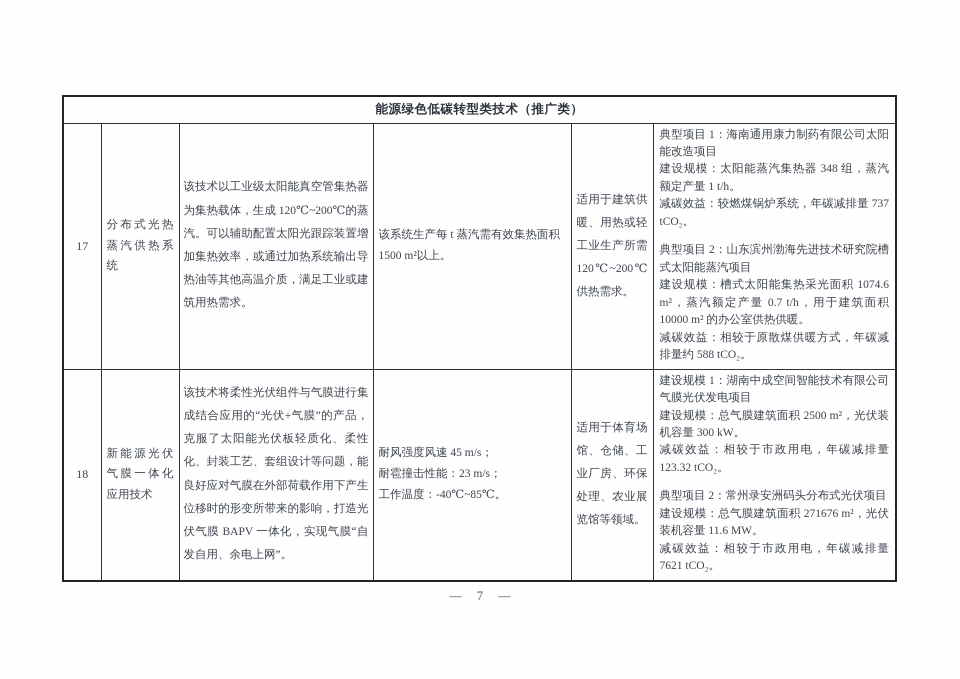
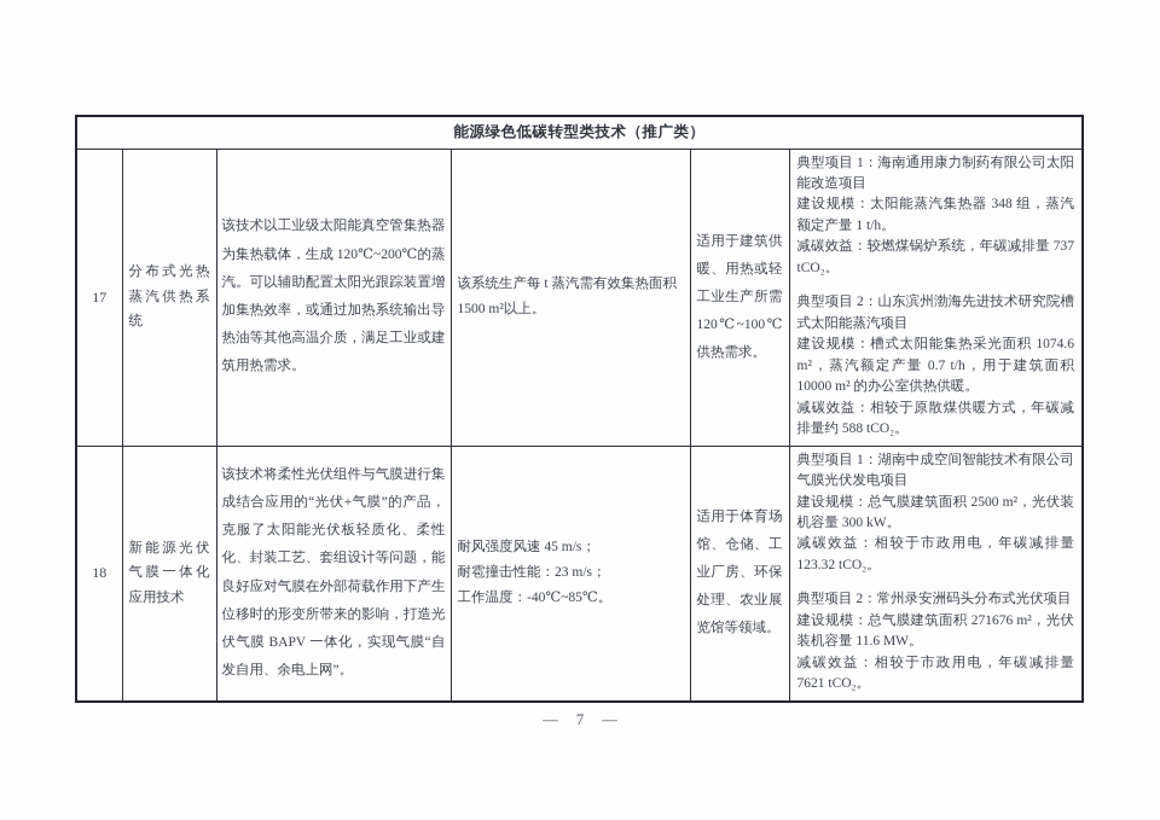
  能源绿色低碳转型类技术（推广类）
- 17	分布式光热蒸汽供热系统	该技术以工业级太阳能真空管集热器为集热载体，生成 120℃~200℃的蒸汽。可以辅助配置太阳光跟踪装置增加集热效率，或通过加热系统输出导热油等其他高温介质，满足工业或建筑用热需求。	该系统生产每 t 蒸汽需有效集热面积 1500 m²以上。	适用于建筑供暖、用热或轻工业生产所需120℃~200℃供热需求。	典型项目 1：海南通用康力制药有限公司太阳能改造项目 建设规模：太阳能蒸汽集热器 348 组，蒸汽额定产量 1 t/h。 减碳效益：较燃煤锅炉系统，年碳减排量 737 tCO₂。 典型项目 2：山东滨州渤海先进技术研究院槽式太阳能蒸汽项目 建设规模：槽式太阳能集热采光面积 1074.6 m²，蒸汽额定产量 0.7 t/h，用于建筑面积 10000 m² 的办公室供热供暖。 减碳效益：相较于原散煤供暖方式，年碳减排量约 588 tCO₂。
+ 17	分布式光热蒸汽供热系统	该技术以工业级太阳能真空管集热器为集热载体，生成 120℃~200℃的蒸汽。可以辅助配置太阳光跟踪装置增加集热效率，或通过加热系统输出导热油等其他高温介质，满足工业或建筑用热需求。	该系统生产每 t 蒸汽需有效集热面积 1500 m²以上。	适用于建筑供暖、用热或轻工业生产所需120℃~100℃供热需求。	典型项目 1：海南通用康力制药有限公司太阳能改造项目 建设规模：太阳能蒸汽集热器 348 组，蒸汽额定产量 1 t/h。 减碳效益：较燃煤锅炉系统，年碳减排量 737 tCO₂。 典型项目 2：山东滨州渤海先进技术研究院槽式太阳能蒸汽项目 建设规模：槽式太阳能集热采光面积 1074.6 m²，蒸汽额定产量 0.7 t/h，用于建筑面积 10000 m² 的办公室供热供暖。 减碳效益：相较于原散煤供暖方式，年碳减排量约 588 tCO₂。
- 18	新能源光伏气膜一体化应用技术	该技术将柔性光伏组件与气膜进行集成结合应用的“光伏+气膜”的产品，克服了太阳能光伏板轻质化、柔性化、封装工艺、套组设计等问题，能良好应对气膜在外部荷载作用下产生位移时的形变所带来的影响，打造光伏气膜 BAPV 一体化，实现气膜“自发自用、余电上网”。	耐风强度风速 45 m/s； 耐雹撞击性能：23 m/s； 工作温度：-40℃~85℃。	适用于体育场馆、仓储、工业厂房、环保处理、农业展览馆等领域。	建设规模 1：湖南中成空间智能技术有限公司气膜光伏发电项目 建设规模：总气膜建筑面积 2500 m²，光伏装机容量 300 kW。 减碳效益：相较于市政用电，年碳减排量 123.32 tCO₂。 典型项目 2：常州录安洲码头分布式光伏项目 建设规模：总气膜建筑面积 271676 m²，光伏装机容量 11.6 MW。 减碳效益：相较于市政用电，年碳减排量 7621 tCO₂。
+ 18	新能源光伏气膜一体化应用技术	该技术将柔性光伏组件与气膜进行集成结合应用的“光伏+气膜”的产品，克服了太阳能光伏板轻质化、柔性化、封装工艺、套组设计等问题，能良好应对气膜在外部荷载作用下产生位移时的形变所带来的影响，打造光伏气膜 BAPV 一体化，实现气膜“自发自用、余电上网”。	耐风强度风速 45 m/s； 耐雹撞击性能：23 m/s； 工作温度：-40℃~85℃。	适用于体育场馆、仓储、工业厂房、环保处理、农业展览馆等领域。	典型项目 1：湖南中成空间智能技术有限公司气膜光伏发电项目 建设规模：总气膜建筑面积 2500 m²，光伏装机容量 300 kW。 减碳效益：相较于市政用电，年碳减排量 123.32 tCO₂。 典型项目 2：常州录安洲码头分布式光伏项目 建设规模：总气膜建筑面积 271676 m²，光伏装机容量 11.6 MW。 减碳效益：相较于市政用电，年碳减排量 7621 tCO₂。
  — 7 —
